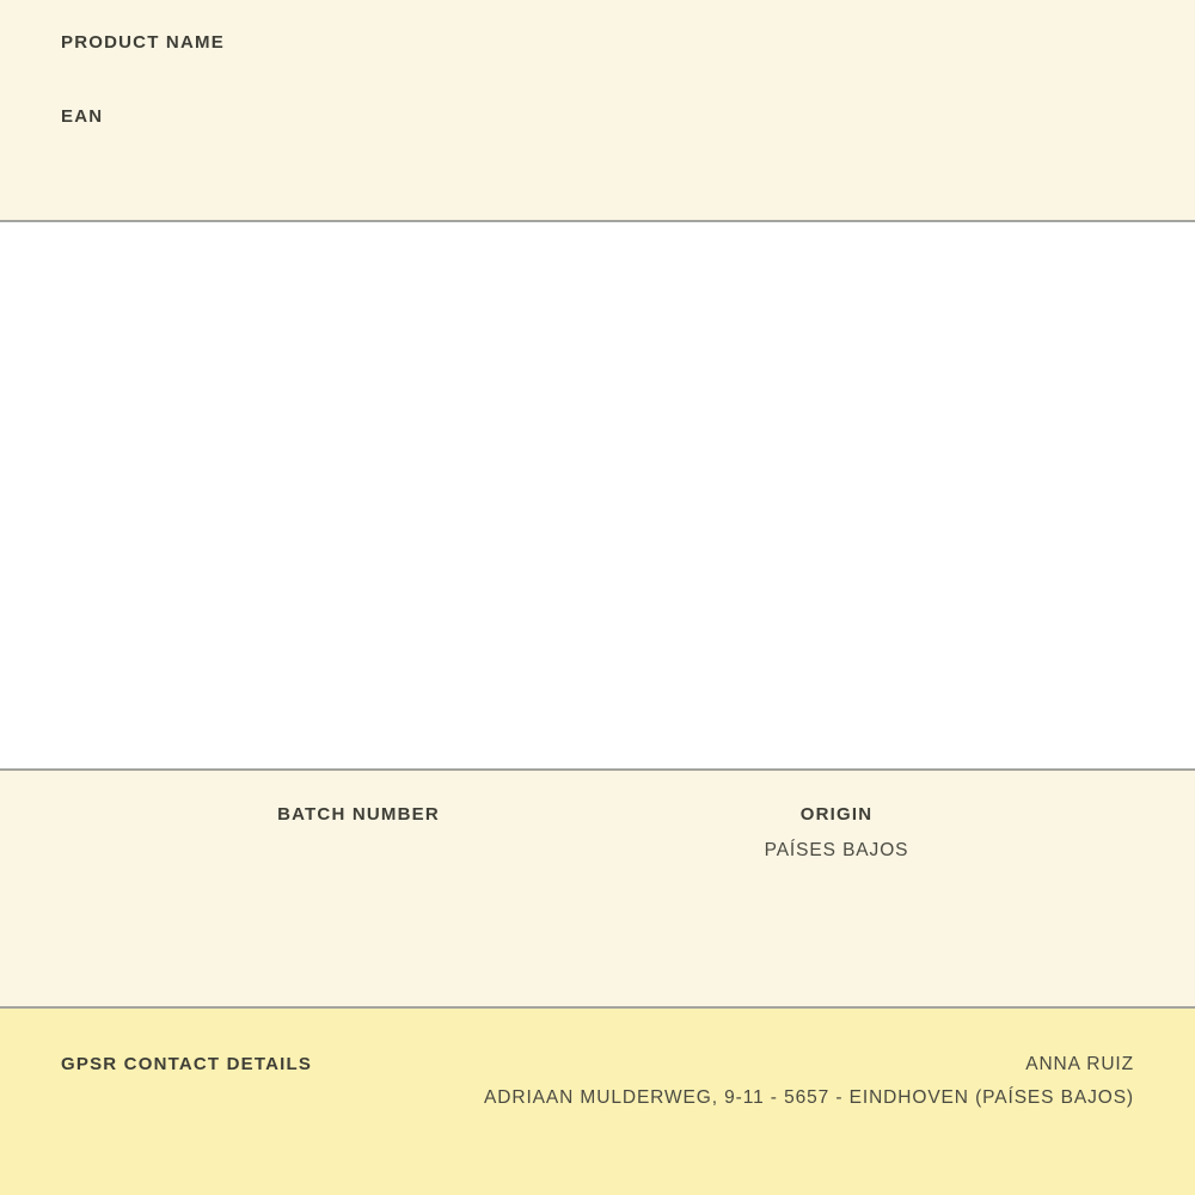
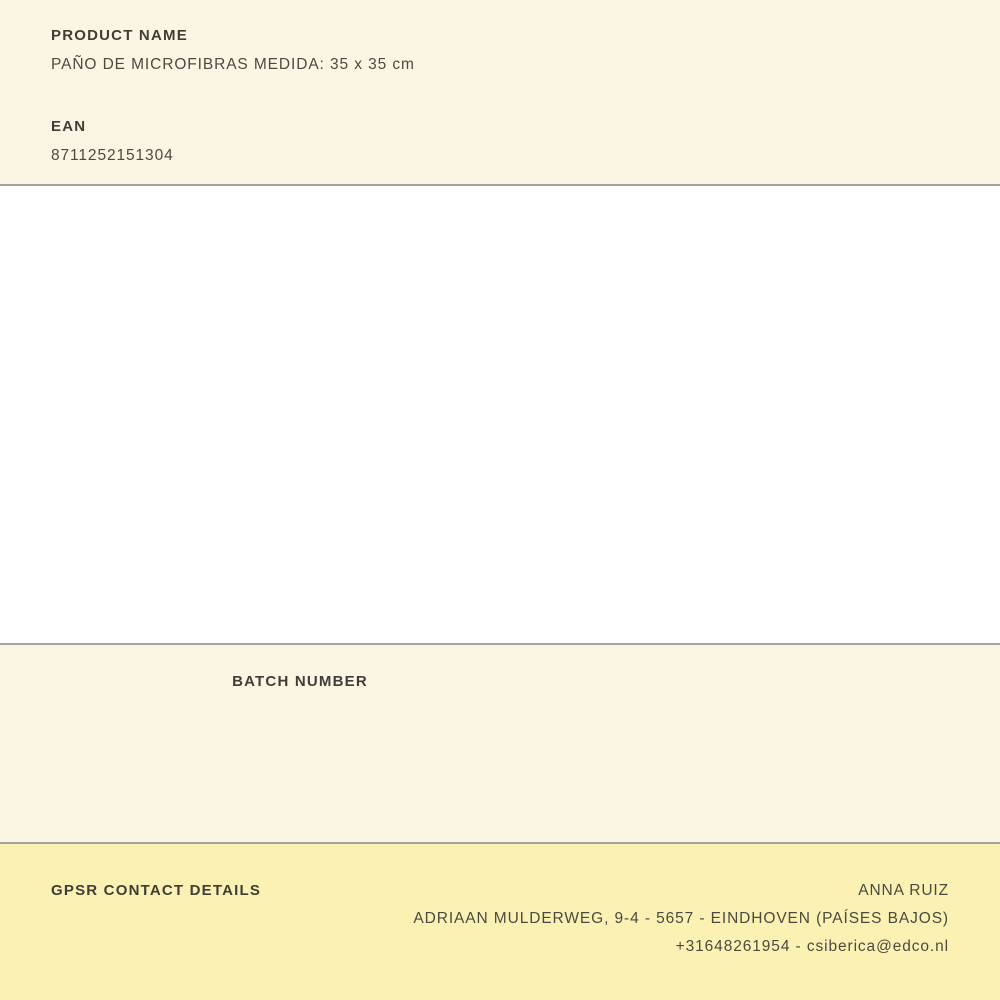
  PRODUCT NAME
+ PAÑO DE MICROFIBRAS MEDIDA: 35 x 35 cm
  EAN
+ 8711252151304
  BATCH NUMBER
- ORIGIN
- PAÍSES BAJOS
  GPSR CONTACT DETAILS
  ANNA RUIZ
- ADRIAAN MULDERWEG, 9-11 - 5657 - EINDHOVEN (PAÍSES BAJOS)
+ ADRIAAN MULDERWEG, 9-4 - 5657 - EINDHOVEN (PAÍSES BAJOS)
+ +31648261954 - csiberica@edco.nl
